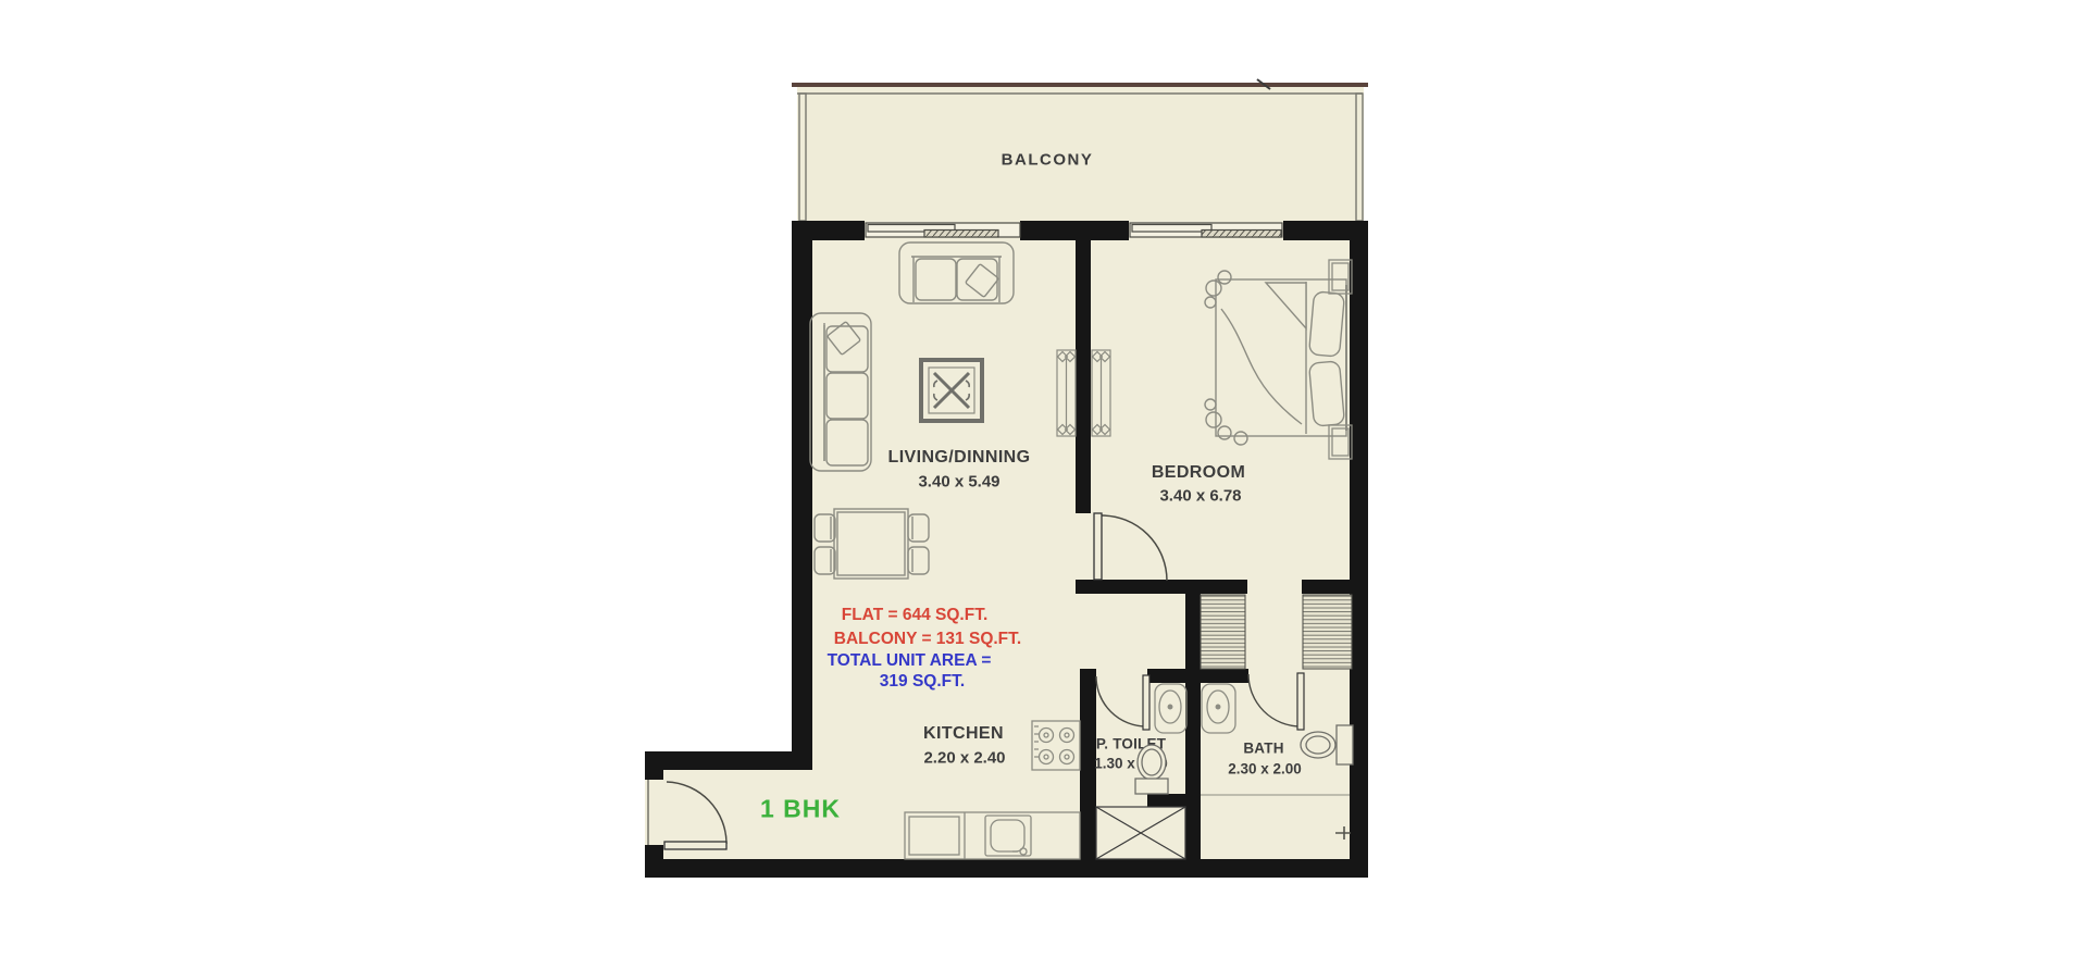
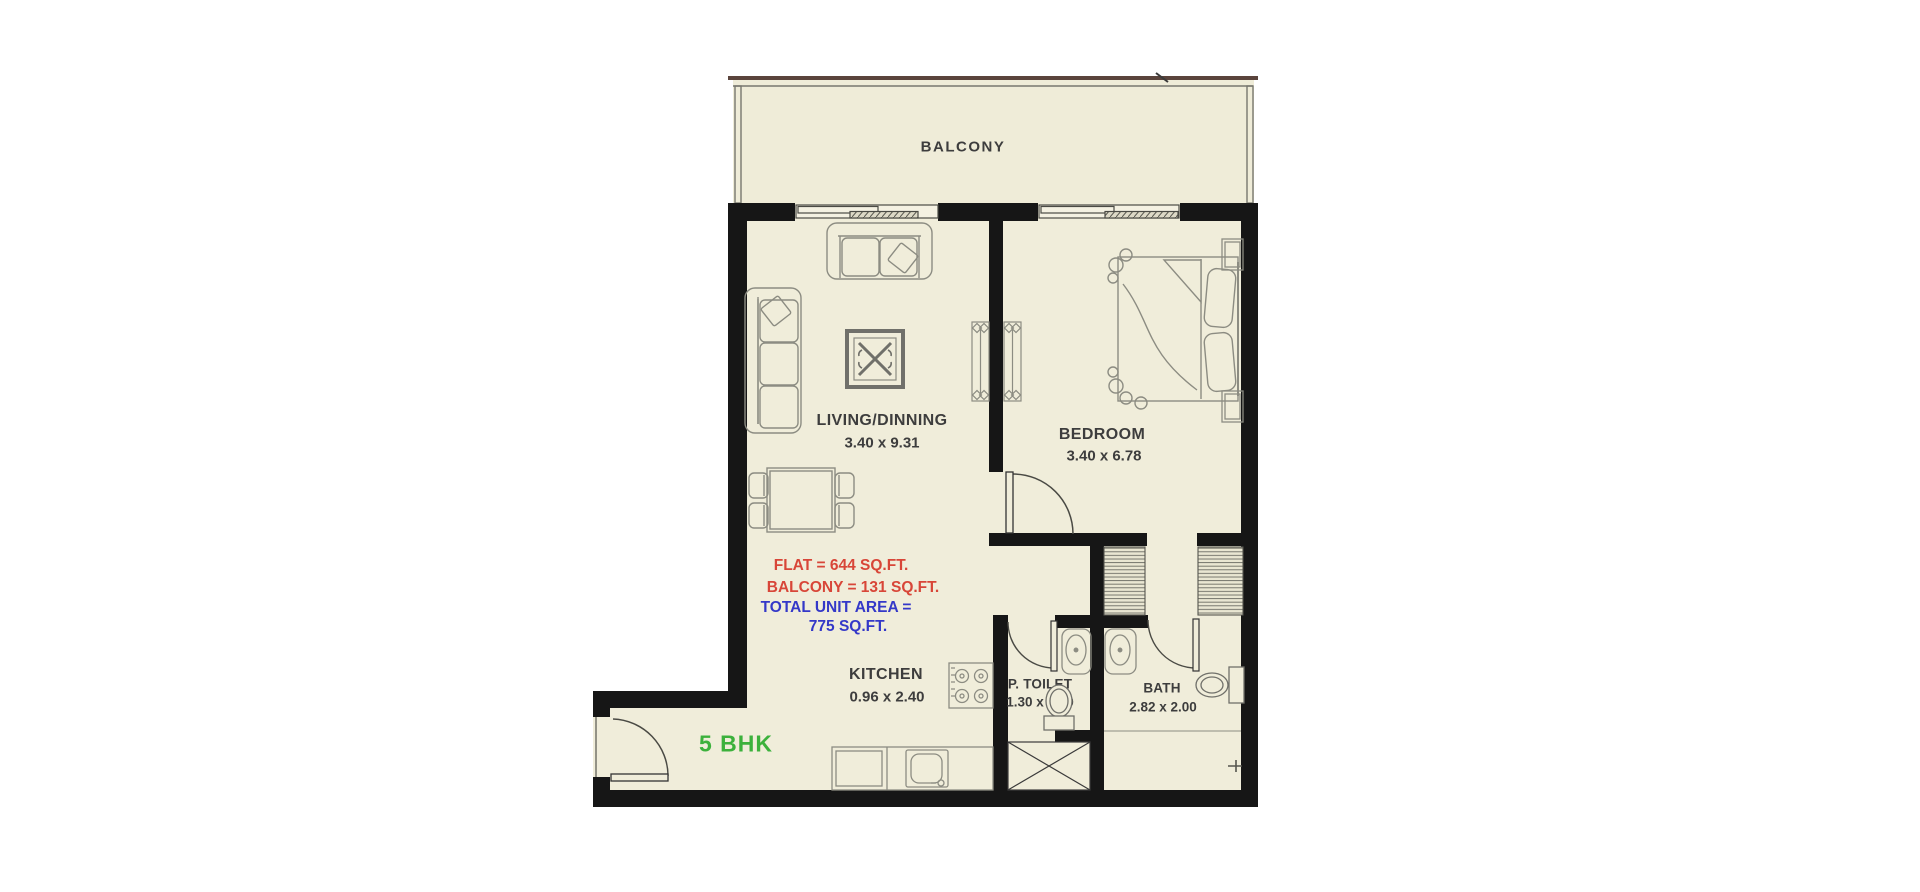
  BALCONY
  LIVING/DINNING
- 3.40 x 5.49
+ 3.40 x 9.31
  BEDROOM
  3.40 x 6.78
  KITCHEN
- 2.20 x 2.40
+ 0.96 x 2.40
  P. TOILET
  BATH
- 2.30 x 2.00
+ 2.82 x 2.00
  FLAT = 644 SQ.FT.
  BALCONY = 131 SQ.FT.
  TOTAL UNIT AREA =
- 319 SQ.FT.
+ 775 SQ.FT.
- 1 BHK
+ 5 BHK
